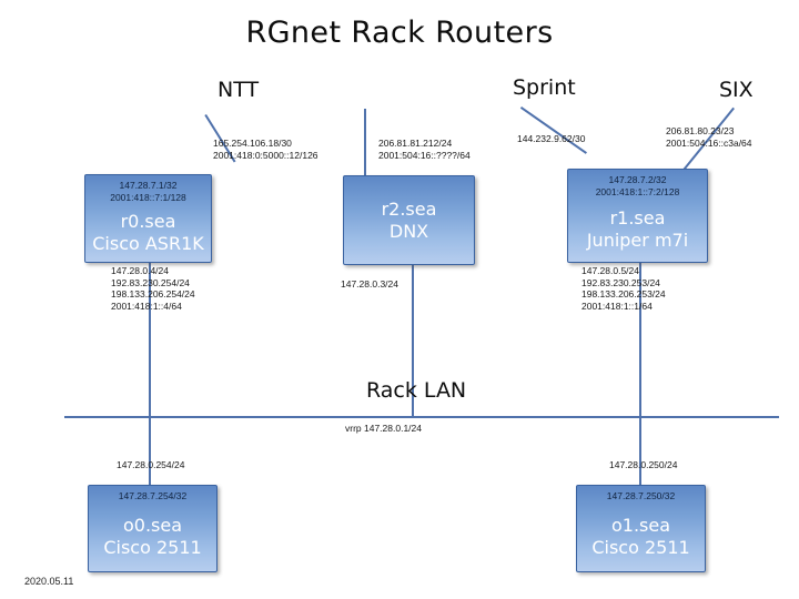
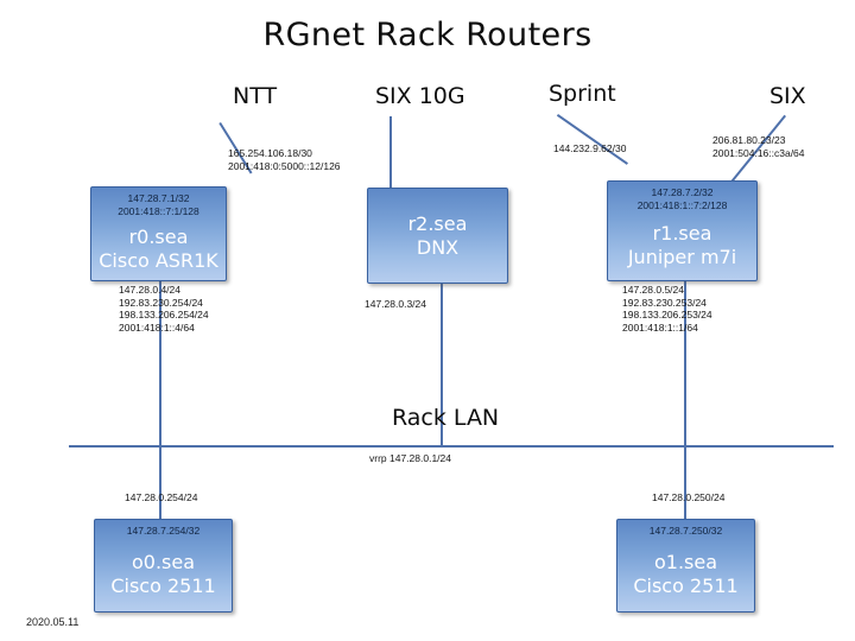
  RGnet Rack Routers
  NTT
+ SIX 10G
  Sprint
  SIX
  165.254.106.18/30
  2001:418:0:5000::12/126
- 206.81.81.212/24
- 2001:504:16::????/64
  144.232.9.62/30
  206.81.80.23/23
  2001:504:16::c3a/64
  Rack LAN
  vrrp 147.28.0.1/24
  147.28.0.4/24
  192.83.230.254/24
  198.133.206.254/24
  2001:418:1::4/64
  147.28.0.3/24
  147.28.0.5/24
  192.83.230.253/24
  198.133.206.253/24
  2001:418:1::1/64
  147.28.0.254/24
  147.28.0.250/24
  147.28.7.1/32
  2001:418::7:1/128
  r0.sea
  Cisco ASR1K
  r2.sea
  DNX
  147.28.7.2/32
  2001:418:1::7:2/128
  r1.sea
  Juniper m7i
  147.28.7.254/32
  o0.sea
  Cisco 2511
  147.28.7.250/32
  o1.sea
  Cisco 2511
  2020.05.11
